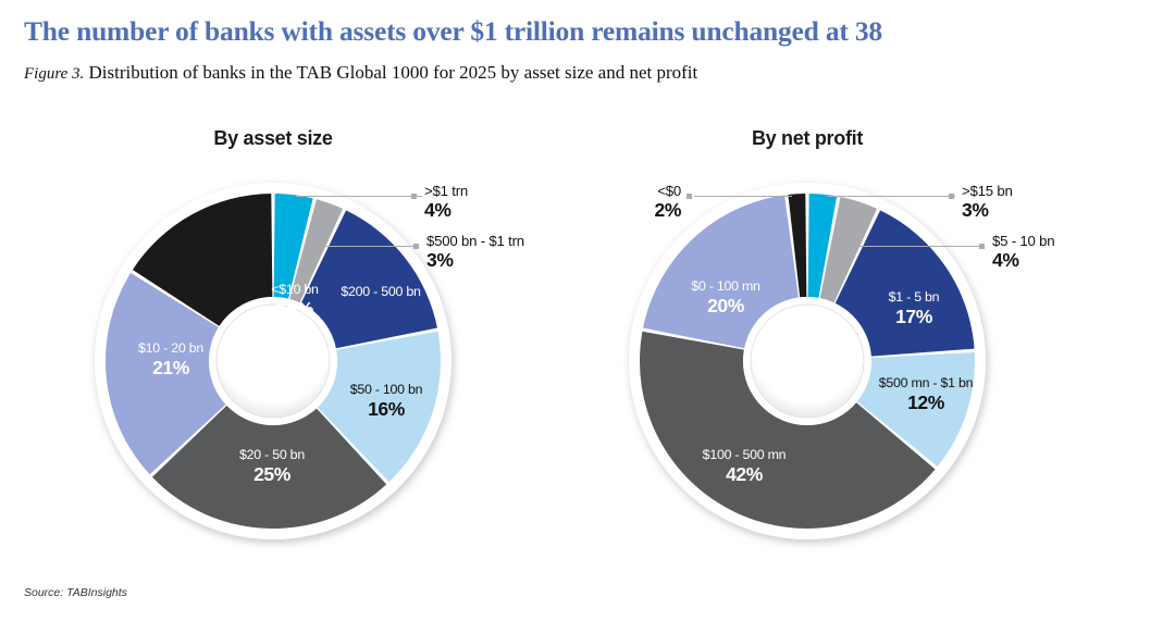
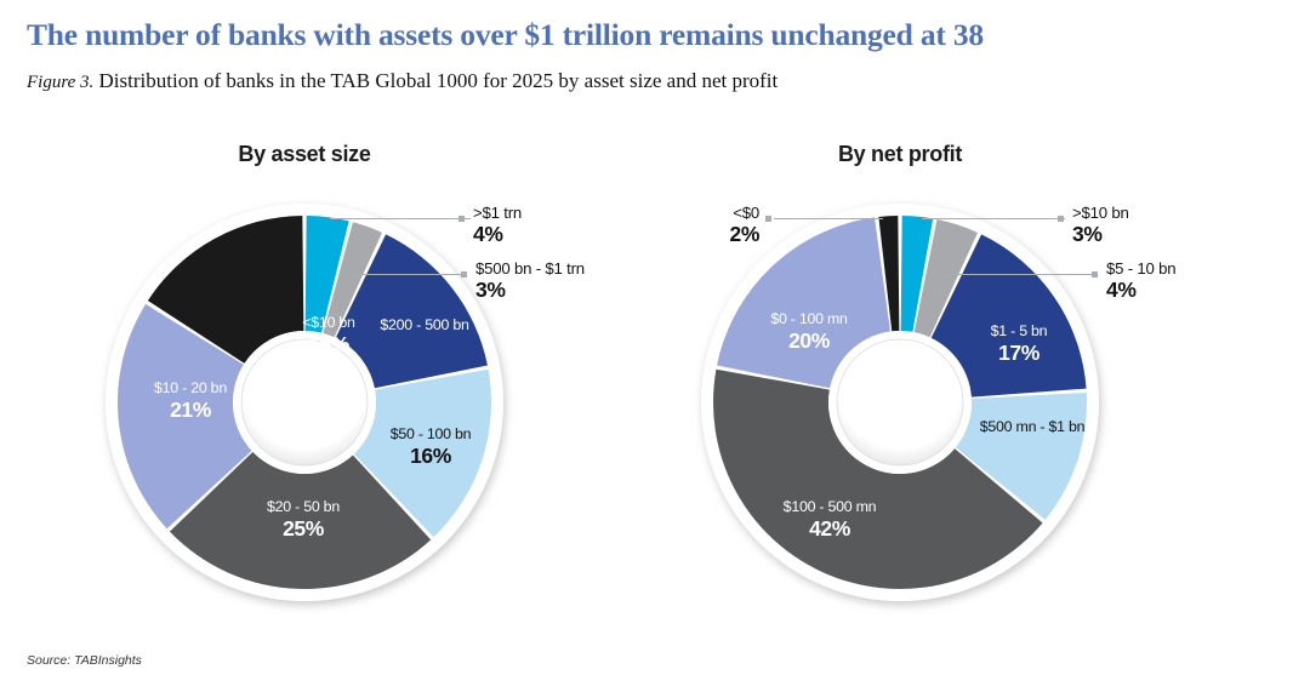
  The number of banks with assets over $1 trillion remains unchanged at 38
  Figure 3. Distribution of banks in the TAB Global 1000 for 2025 by asset size and net profit
  By asset size
  By net profit
  <$10 bn
  16%
  $200 - 500 bn
  $50 - 100 bn
  16%
  $20 - 50 bn
  25%
  $10 - 20 bn
  21%
  >$1 trn
  4%
  $500 bn - $1 trn
  3%
  $1 - 5 bn
  17%
  $500 mn - $1 bn
- 12%
  $100 - 500 mn
  42%
  $0 - 100 mn
  20%
  <$0
  2%
- >$15 bn
+ >$10 bn
  3%
  $5 - 10 bn
  4%
  Source: TABInsights
